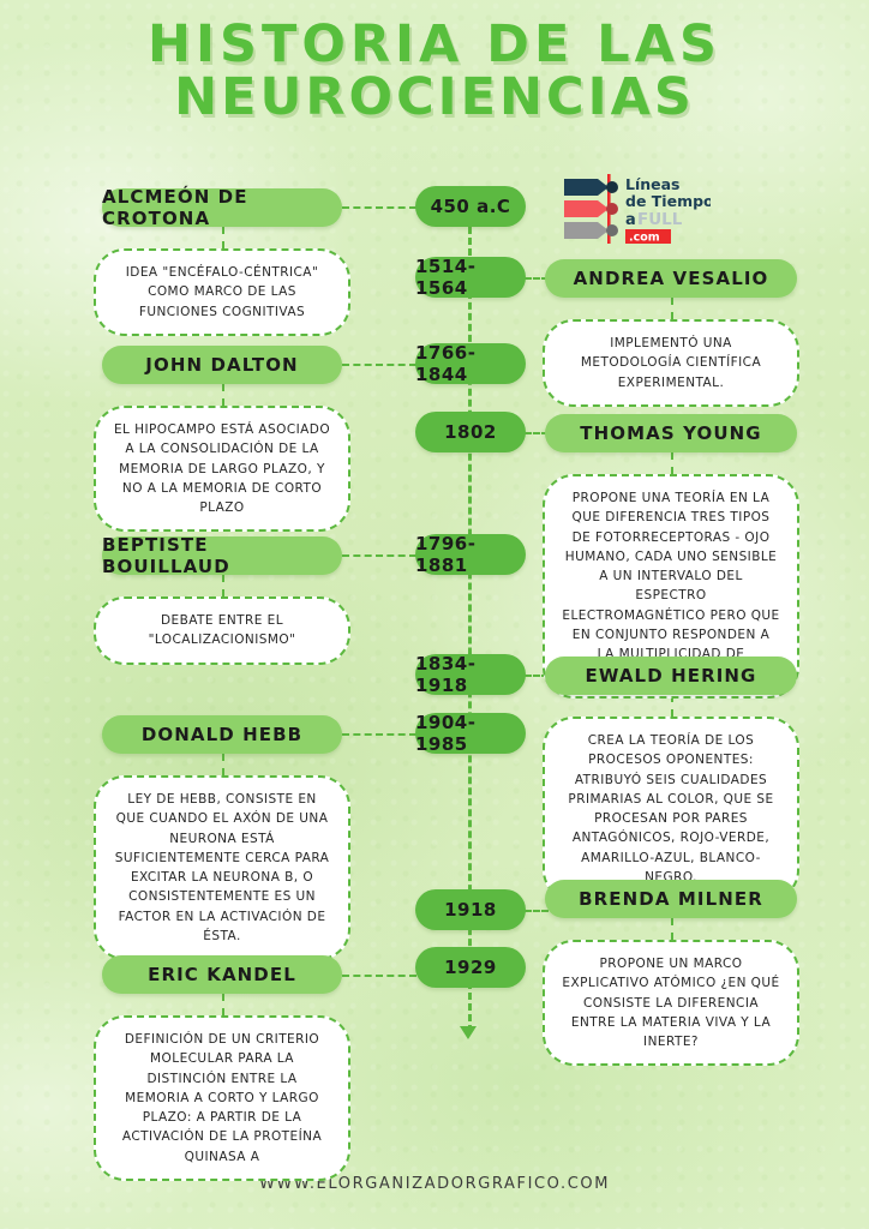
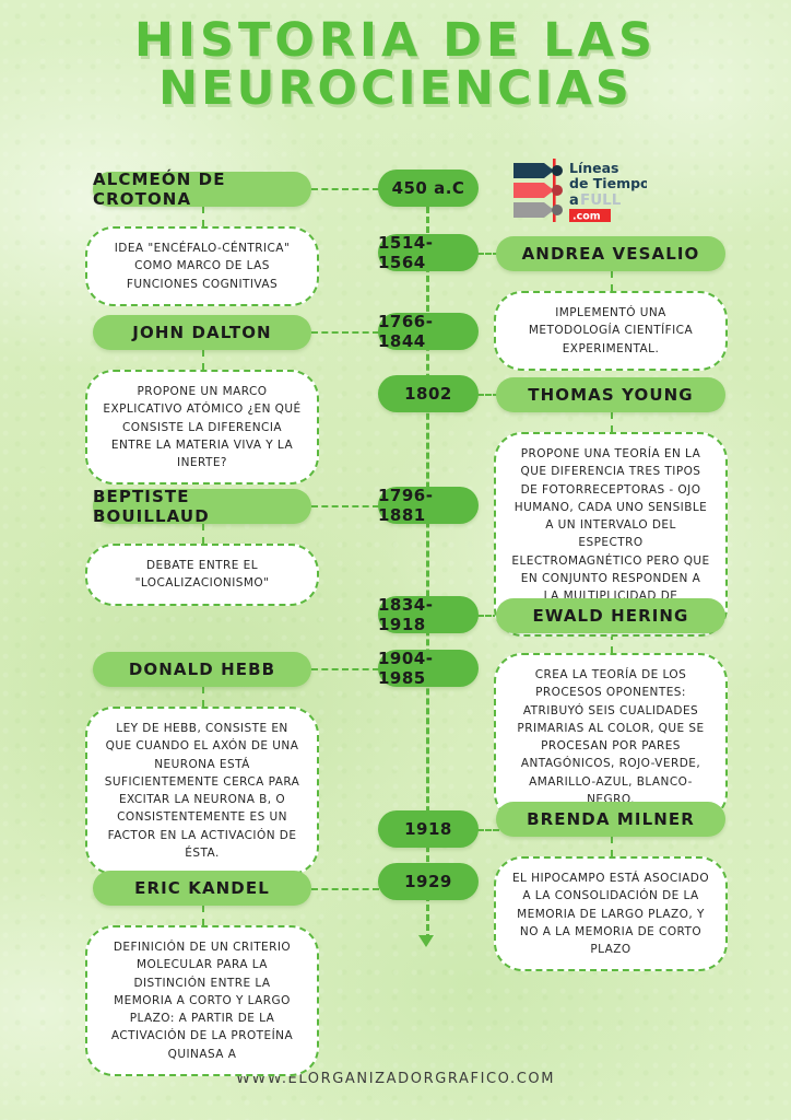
  HISTORIA DE LAS
  NEUROCIENCIAS
  Líneas
  de Tiempo
  a
  FULL
  .com
  450 a.C
  ALCMEÓN DE CROTONA
  IDEA "ENCÉFALO-CÉNTRICA" COMO MARCO DE LAS FUNCIONES COGNITIVAS
  1514-1564
  ANDREA VESALIO
  IMPLEMENTÓ UNA METODOLOGÍA CIENTÍFICA EXPERIMENTAL.
  1766-1844
  JOHN DALTON
- EL HIPOCAMPO ESTÁ ASOCIADO A LA CONSOLIDACIÓN DE LA MEMORIA DE LARGO PLAZO, Y NO A LA MEMORIA DE CORTO PLAZO
+ PROPONE UN MARCO EXPLICATIVO ATÓMICO ¿EN QUÉ CONSISTE LA DIFERENCIA ENTRE LA MATERIA VIVA Y LA INERTE?
  1802
  THOMAS YOUNG
  PROPONE UNA TEORÍA EN LA QUE DIFERENCIA TRES TIPOS DE FOTORRECEPTORAS - OJO HUMANO, CADA UNO SENSIBLE A UN INTERVALO DEL ESPECTRO ELECTROMAGNÉTICO PERO QUE EN CONJUNTO RESPONDEN A LA MULTIPLICIDAD DE
  1796-1881
  BEPTISTE BOUILLAUD
  DEBATE ENTRE EL "LOCALIZACIONISMO"
  1834-1918
  EWALD HERING
  CREA LA TEORÍA DE LOS PROCESOS OPONENTES: ATRIBUYÓ SEIS CUALIDADES PRIMARIAS AL COLOR, QUE SE PROCESAN POR PARES ANTAGÓNICOS, ROJO-VERDE, AMARILLO-AZUL, BLANCO-NEGRO.
  1904-1985
  DONALD HEBB
  LEY DE HEBB, CONSISTE EN QUE CUANDO EL AXÓN DE UNA NEURONA ESTÁ SUFICIENTEMENTE CERCA PARA EXCITAR LA NEURONA B, O CONSISTENTEMENTE ES UN FACTOR EN LA ACTIVACIÓN DE ÉSTA.
  1918
  BRENDA MILNER
- PROPONE UN MARCO EXPLICATIVO ATÓMICO ¿EN QUÉ CONSISTE LA DIFERENCIA ENTRE LA MATERIA VIVA Y LA INERTE?
+ EL HIPOCAMPO ESTÁ ASOCIADO A LA CONSOLIDACIÓN DE LA MEMORIA DE LARGO PLAZO, Y NO A LA MEMORIA DE CORTO PLAZO
  1929
  ERIC KANDEL
  DEFINICIÓN DE UN CRITERIO MOLECULAR PARA LA DISTINCIÓN ENTRE LA MEMORIA A CORTO Y LARGO PLAZO: A PARTIR DE LA ACTIVACIÓN DE LA PROTEÍNA QUINASA A
  WWW.ELORGANIZADORGRAFICO.COM
